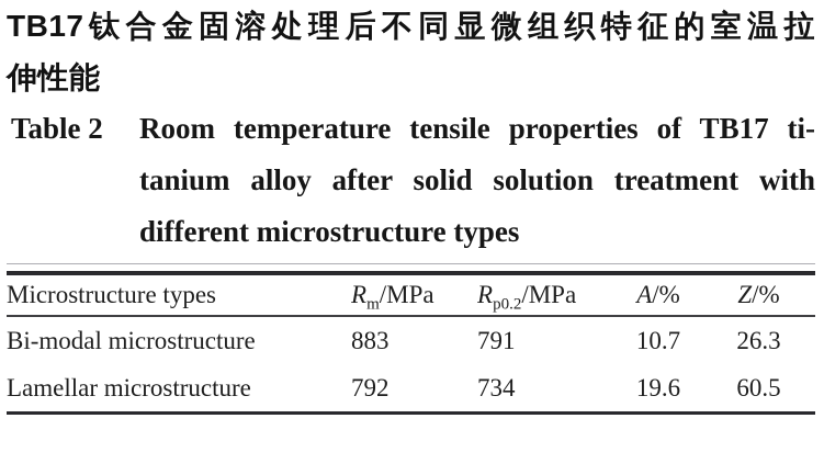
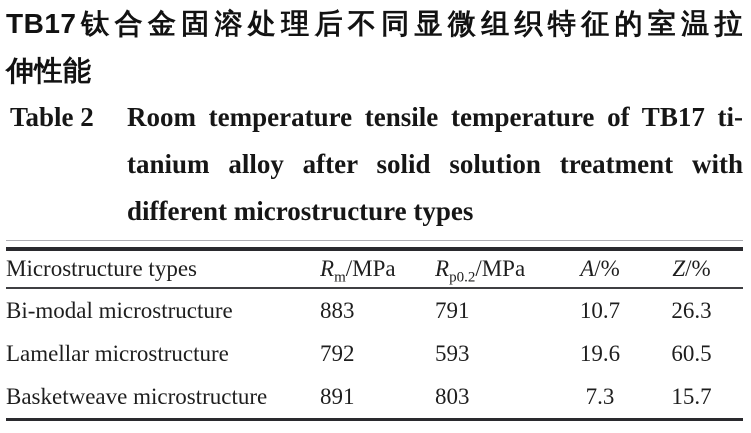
  TB17钛合金固溶处理后不同显微组织特征的室温拉
  伸性能
  Table 2
- Room temperature tensile properties of TB17 ti-
+ Room temperature tensile temperature of TB17 ti-
  tanium alloy after solid solution treatment with
  different microstructure types
  Microstructure types	Rm/MPa	Rp0.2/MPa	A/%	Z/%
  Bi-modal microstructure	883	791	10.7	26.3
- Lamellar microstructure	792	734	19.6	60.5
+ Lamellar microstructure	792	593	19.6	60.5
+ Basketweave microstructure	891	803	7.3	15.7
